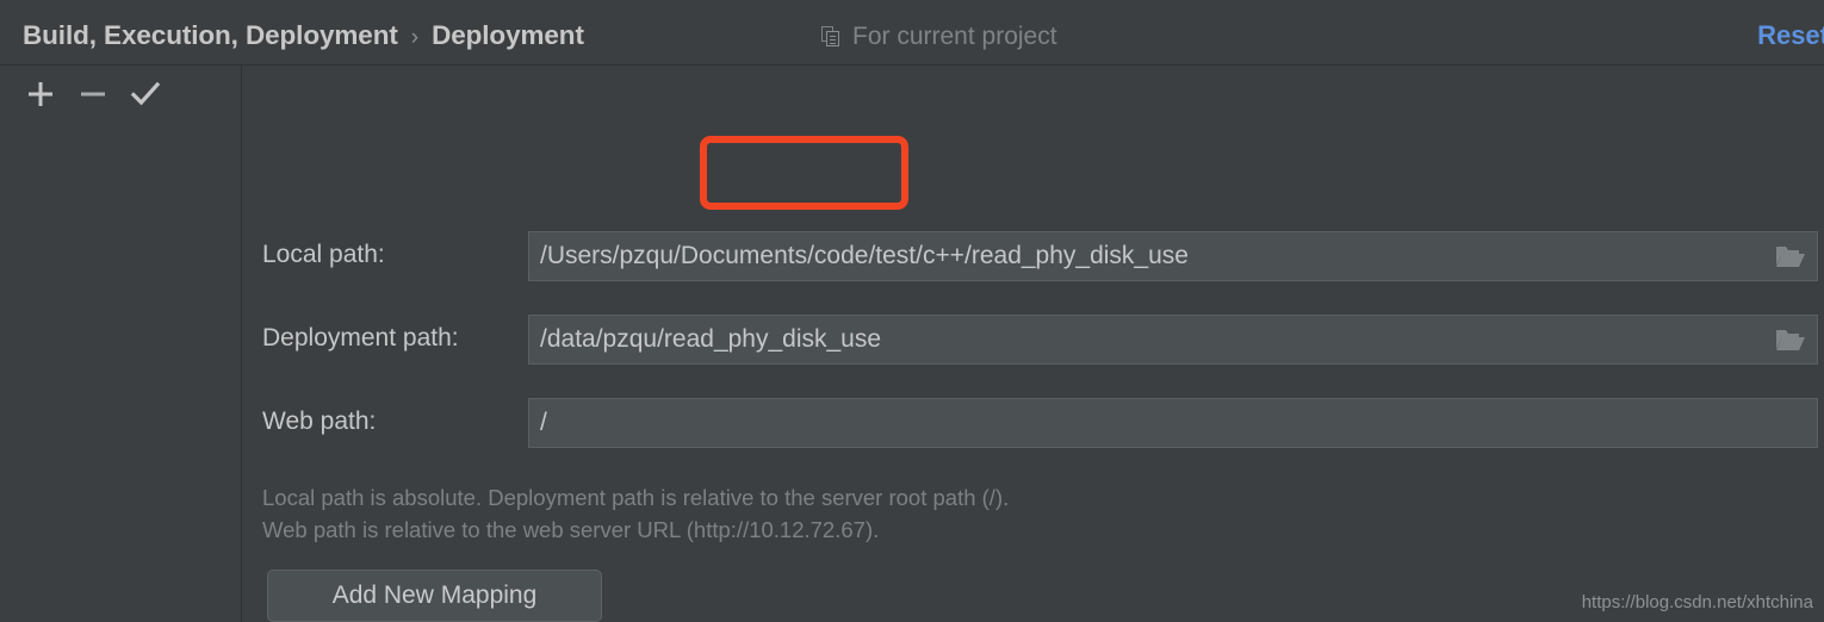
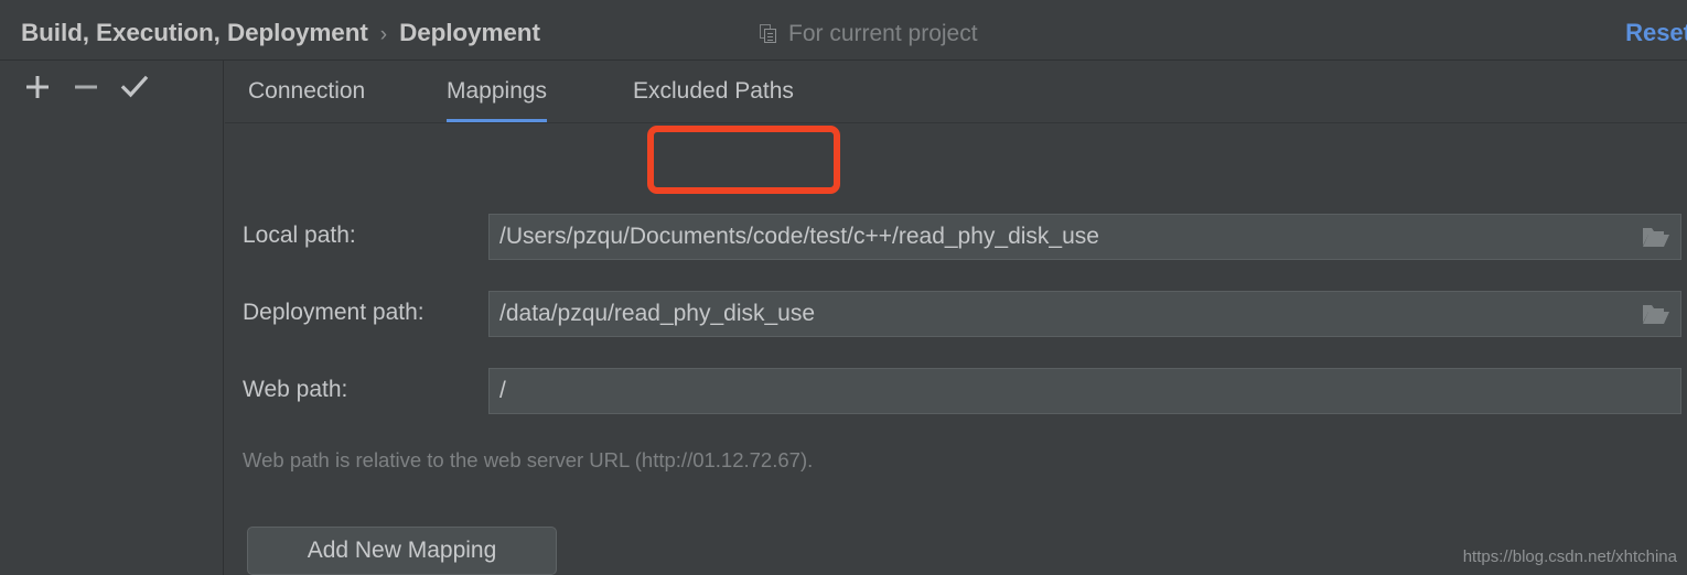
  Build, Execution, Deployment
  ›
  Deployment
  For current project
  Rese
+ Connection
+ Mappings
+ Excluded Paths
  Local path:
  /Users/pzqu/Documents/code/test/c++/read_phy_disk_use
  Deployment path:
  /data/pzqu/read_phy_disk_use
  Web path:
  /
- Local path is absolute. Deployment path is relative to the server root path (/).
- Web path is relative to the web server URL (http://10.12.72.67).
+ Web path is relative to the web server URL (http://01.12.72.67).
  Add New Mapping
  https://blog.csdn.net/xhtchina
